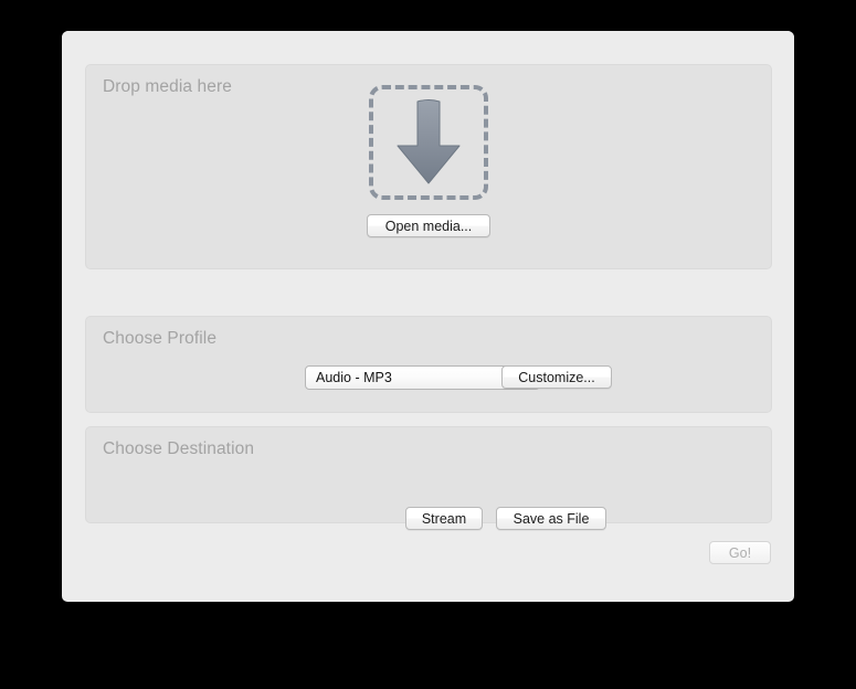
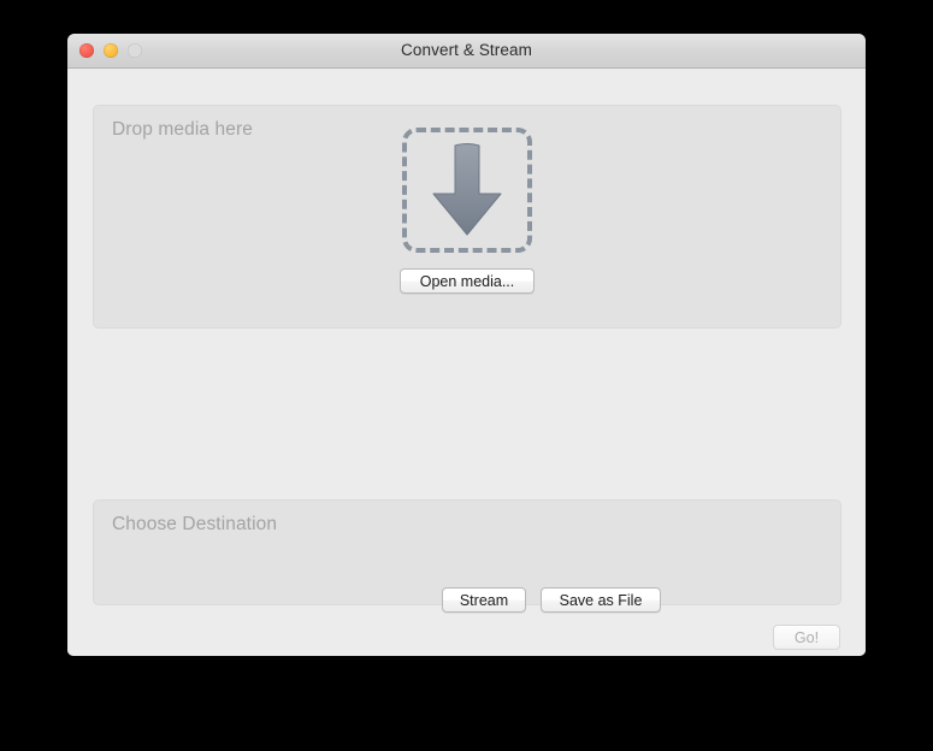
+ Convert & Stream
  Drop media here
  Open media...
- Choose Profile
- Audio - MP3
- Customize...
  Choose Destination
  Stream
  Save as File
  Go!
